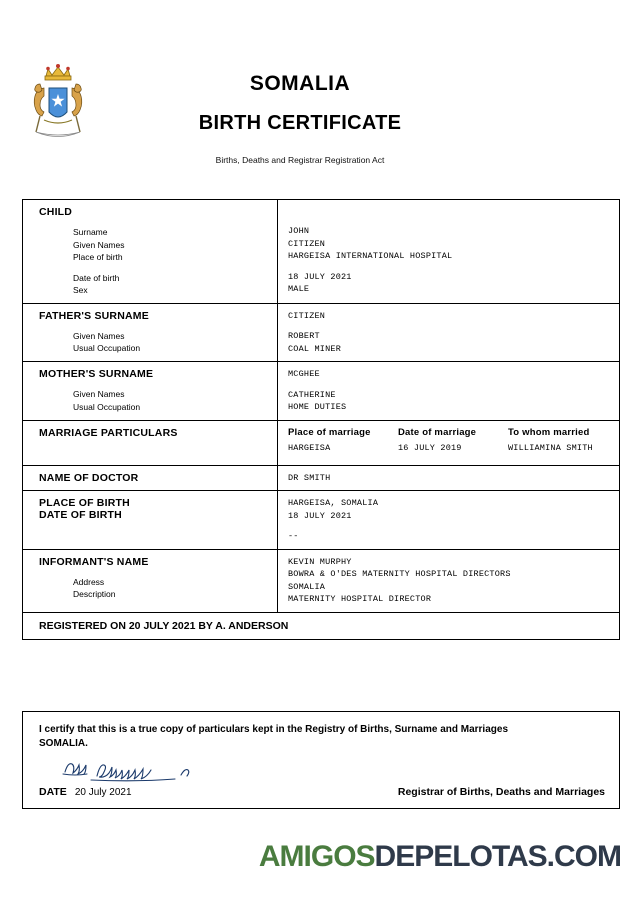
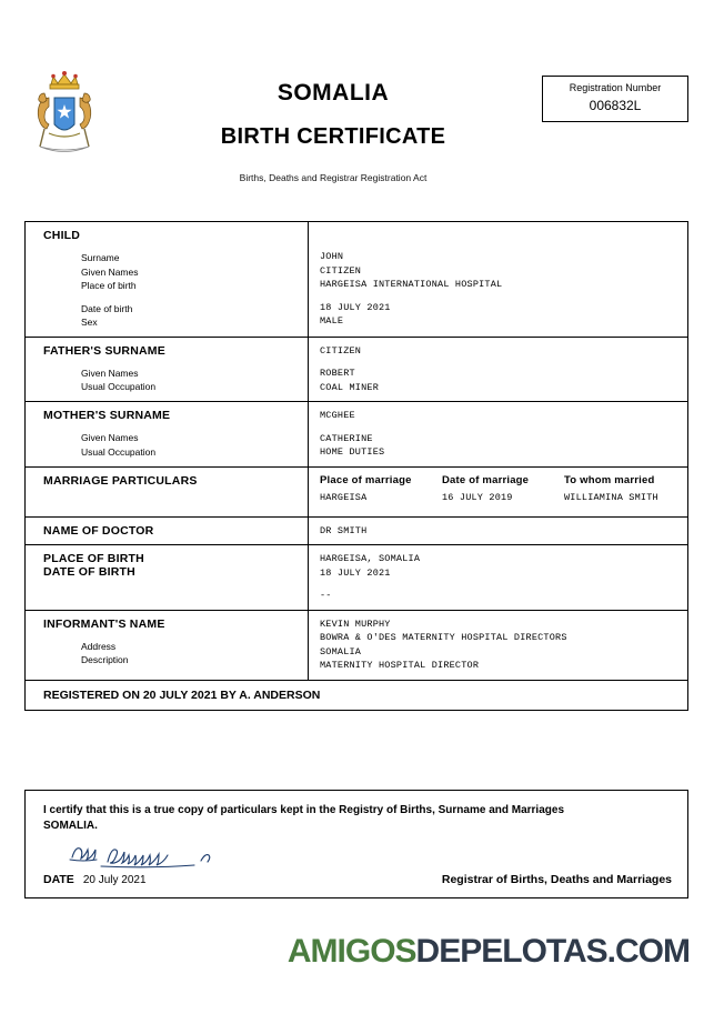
  SOMALIA
  BIRTH CERTIFICATE
  Births, Deaths and Registrar Registration Act
+ Registration Number
+ 006832L
  CHILD
  Surname
  Given Names
  Place of birth
  Date of birth
  Sex
  JOHN
  CITIZEN
  HARGEISA INTERNATIONAL HOSPITAL
  18 JULY 2021
  MALE
  FATHER'S SURNAME
  Given Names
  Usual Occupation
  CITIZEN
  ROBERT
  COAL MINER
  MOTHER'S SURNAME
  Given Names
  Usual Occupation
  MCGHEE
  CATHERINE
  HOME DUTIES
  MARRIAGE PARTICULARS
  Place of marriage
  Date of marriage
  To whom married
  HARGEISA
  16 JULY 2019
  WILLIAMINA SMITH
  NAME OF DOCTOR
  DR SMITH
  PLACE OF BIRTH
  DATE OF BIRTH
  HARGEISA, SOMALIA
  18 JULY 2021
  --
  INFORMANT'S NAME
  Address
  Description
  KEVIN MURPHY
  BOWRA & O'DES MATERNITY HOSPITAL DIRECTORS
  SOMALIA
  MATERNITY HOSPITAL DIRECTOR
  REGISTERED ON 20 JULY 2021 BY A. ANDERSON
  I certify that this is a true copy of particulars kept in the Registry of Births, Surname and Marriages
  SOMALIA.
  DATE 20 July 2021
  Registrar of Births, Deaths and Marriages
  AMIGOSDEPELOTAS.COM
